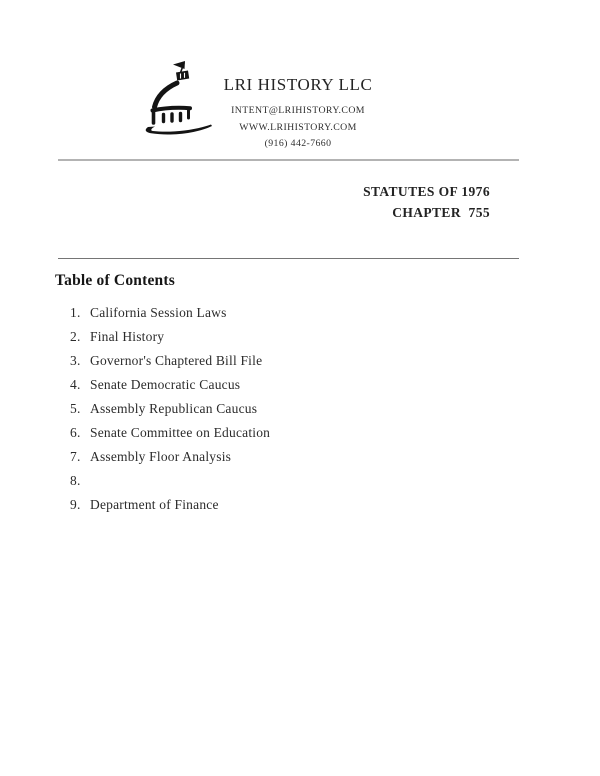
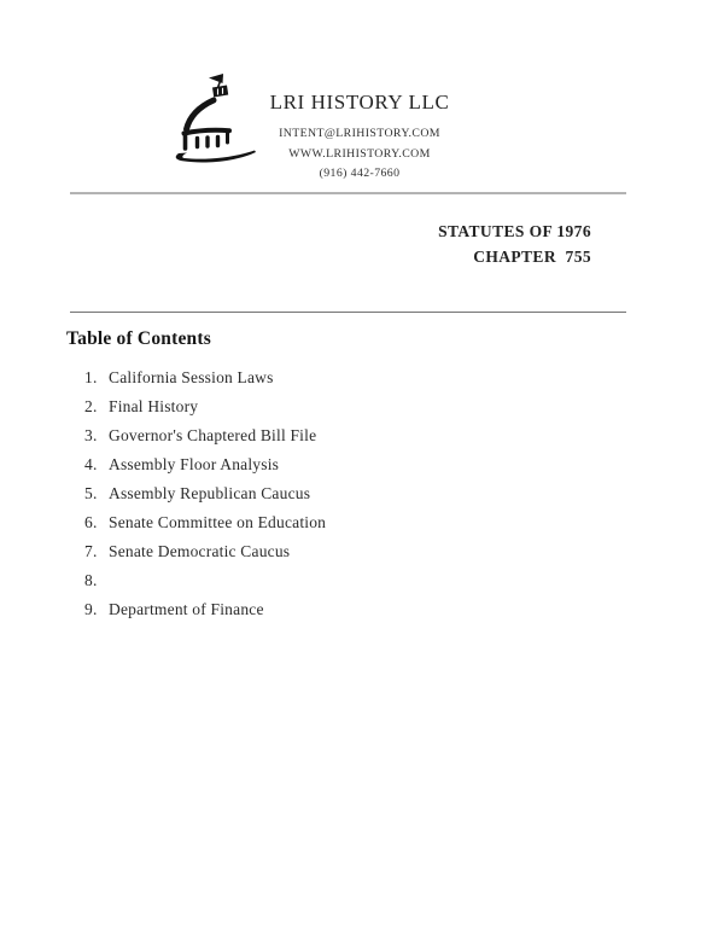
  LRI HISTORY LLC
  INTENT@LRIHISTORY.COM
  WWW.LRIHISTORY.COM
  (916) 442-7660
  STATUTES OF 1976
  CHAPTER 755
  Table of Contents
  1.
  California Session Laws
  2.
  Final History
  3.
  Governor's Chaptered Bill File
  4.
- Senate Democratic Caucus
+ Assembly Floor Analysis
  5.
  Assembly Republican Caucus
  6.
  Senate Committee on Education
  7.
- Assembly Floor Analysis
+ Senate Democratic Caucus
  8.
  9.
  Department of Finance
